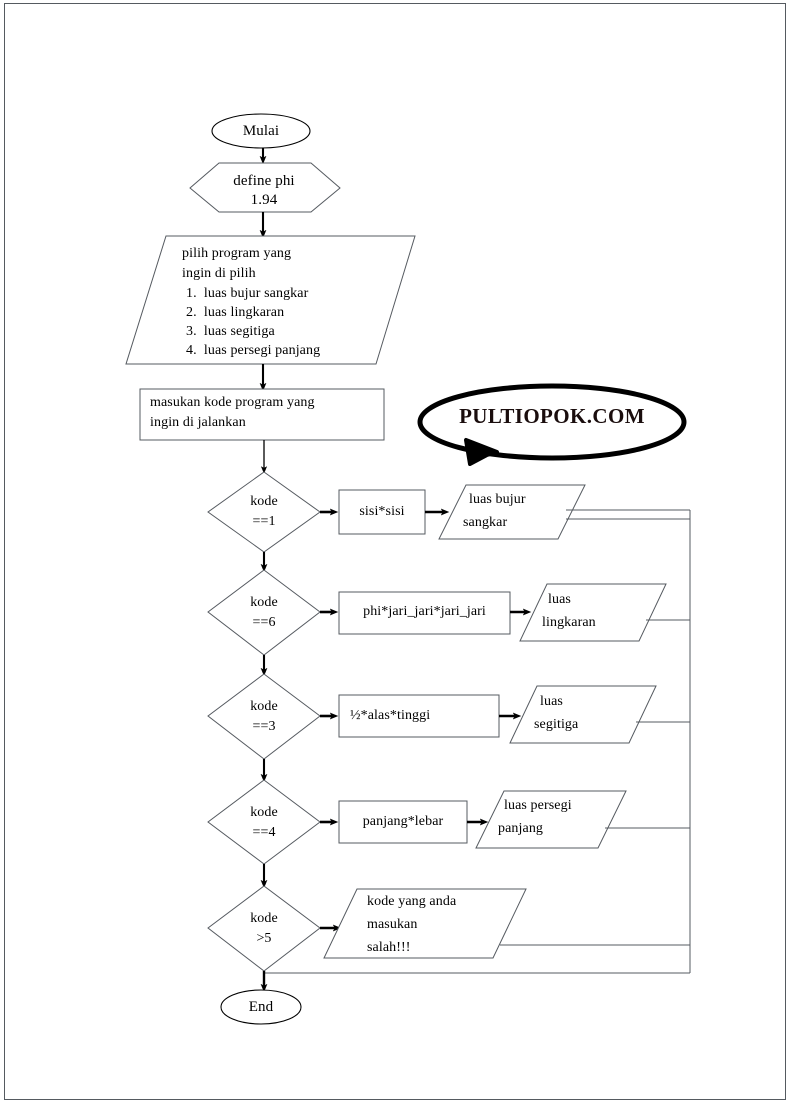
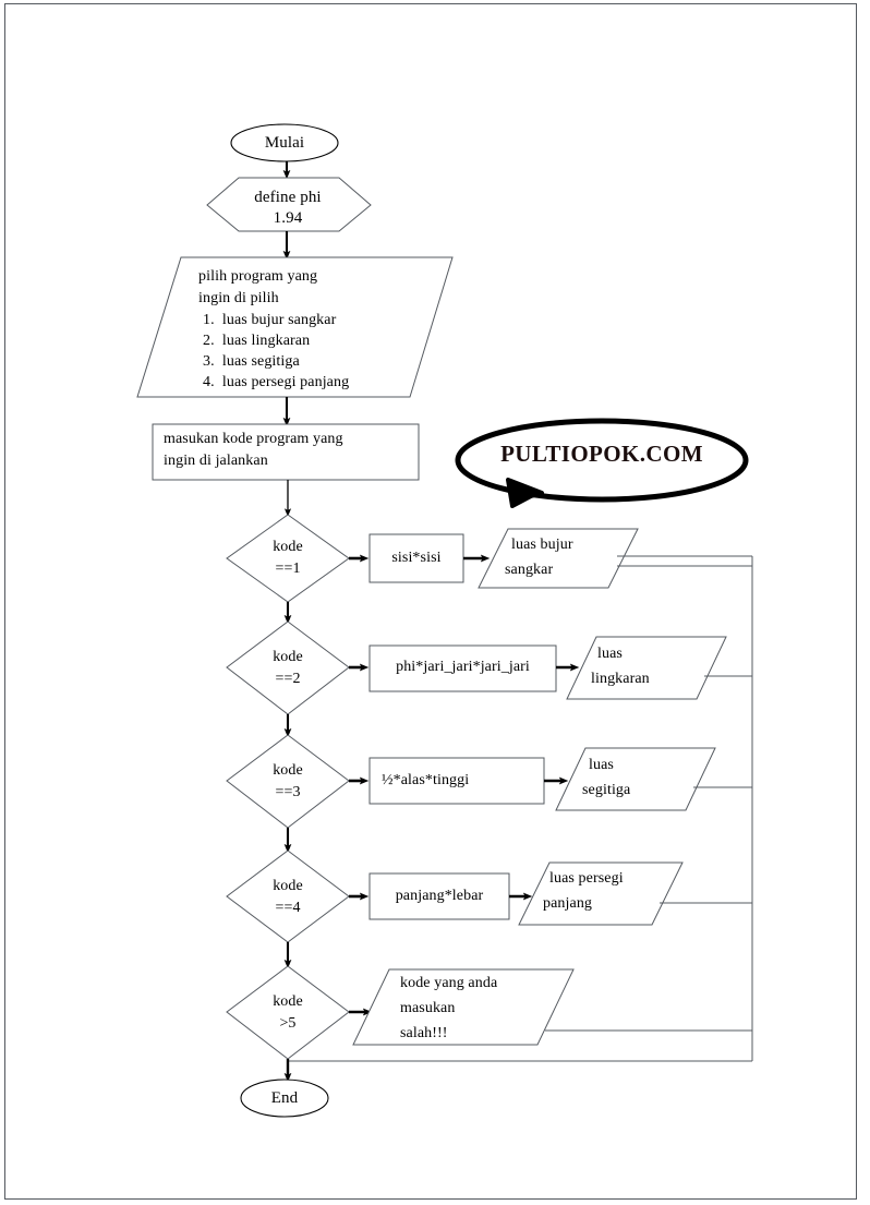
  Mulai
  define phi
  1.94
  pilih program yang
  ingin di pilih
  1. luas bujur sangkar
  2. luas lingkaran
  3. luas segitiga
  4. luas persegi panjang
  masukan kode program yang
  ingin di jalankan
  kode
  ==1
  sisi*sisi
  luas bujur
  sangkar
  kode
- ==6
+ ==2
  phi*jari_jari*jari_jari
  luas
  lingkaran
  kode
  ==3
  ½*alas*tinggi
  luas
  segitiga
  kode
  ==4
  panjang*lebar
  luas persegi
  panjang
  kode
  >5
  kode yang anda
  masukan
  salah!!!
  End
  PULTIOPOK.COM
